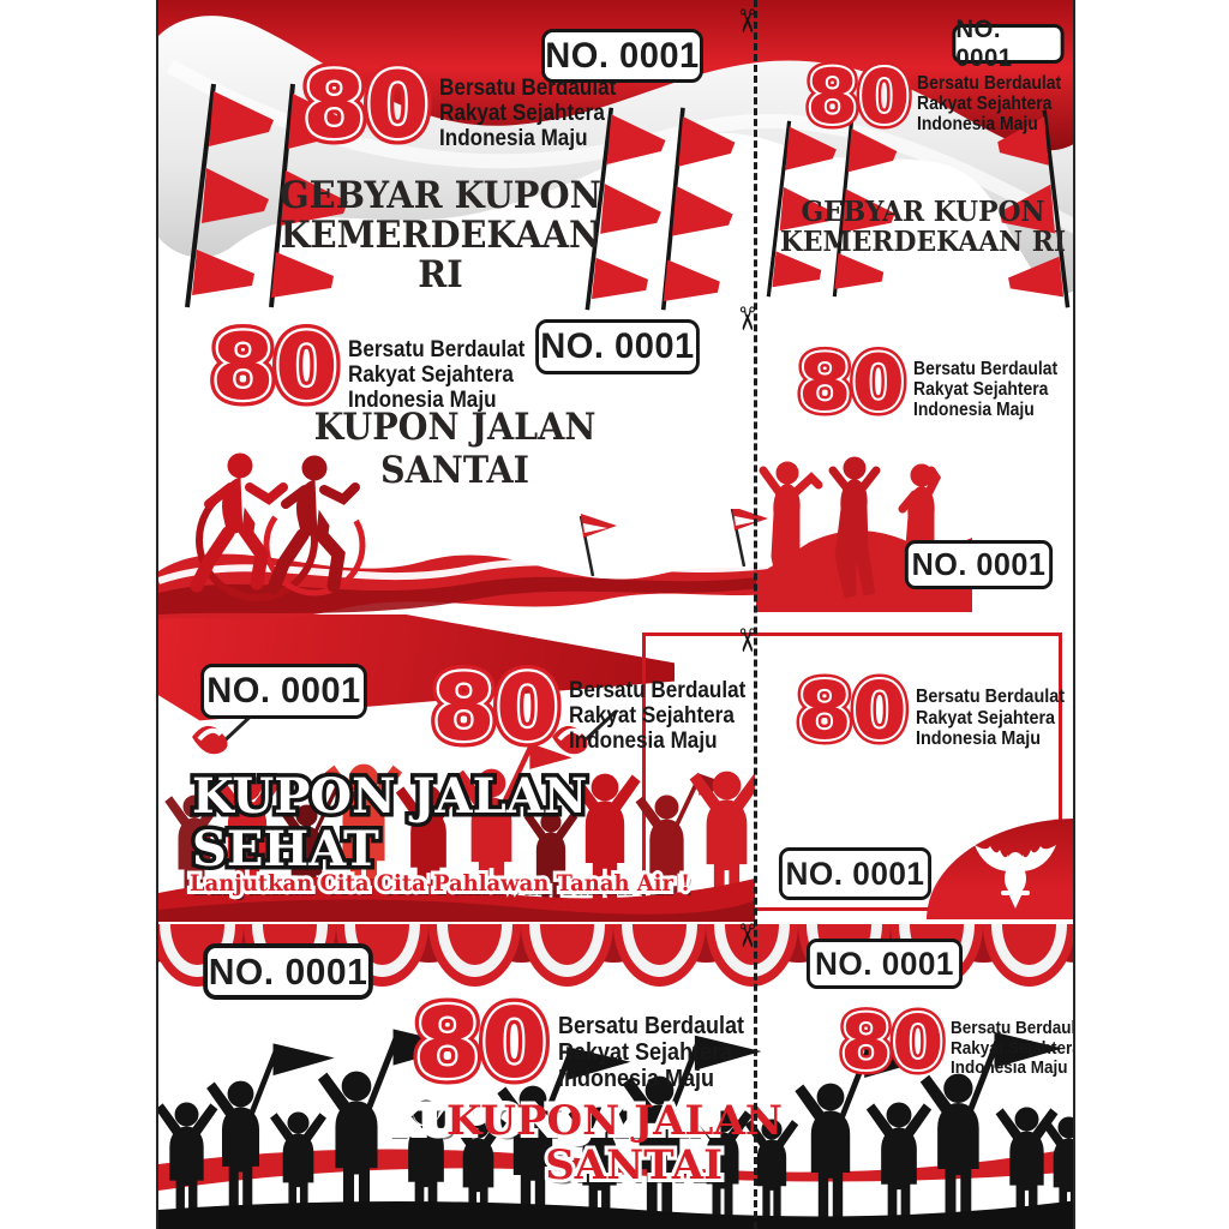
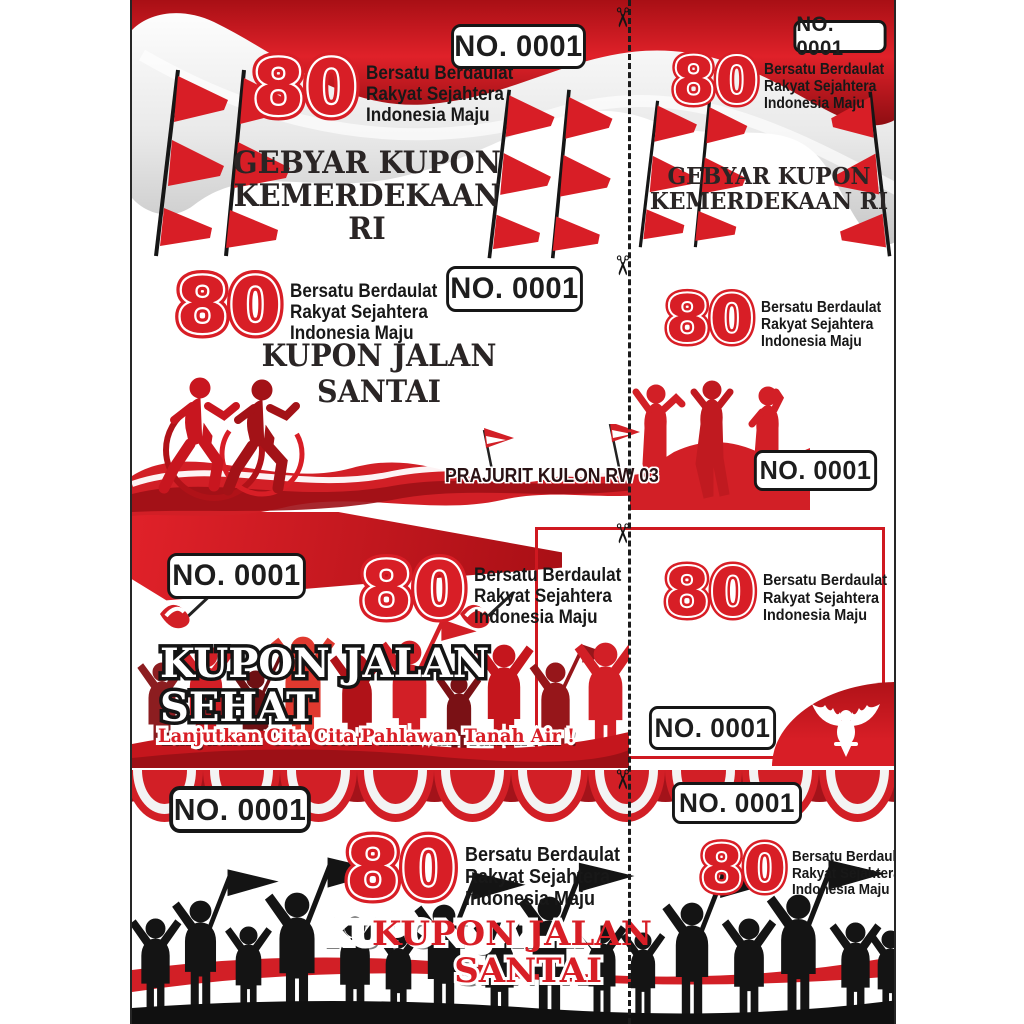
  80
  Bersatu Berdaulat
  Rakyat Sejahtera
  Indonesia Maju
  NO. 0001
  GEBYAR KUPON
  KEMERDEKAAN RI
  80
  Bersatu Berdaulat
  Rakyat Sejahtera
  Indonesia Maju
  NO. 0001
  GEBYAR KUPON
  KEMERDEKAAN RI
  80
  Bersatu Berdaulat
  Rakyat Sejahtera
  Indonesia Maju
  NO. 0001
  KUPON JALAN SANTAI
+ PRAJURIT KULON RW 03
  80
  Bersatu Berdaulat
  Rakyat Sejahtera
  Indonesia Maju
  NO. 0001
  NO. 0001
  80
  Bersatu Berdaulat
  Rakyat Sejahtera
  Indonesia Maju
  KUPON JALAN
  SEHAT
  Lanjutkan Cita Cita Pahlawan Tanah Air !
  80
  Bersatu Berdaulat
  Rakyat Sejahtera
  Indonesia Maju
  NO. 0001
  NO. 0001
  NO. 0001
  80
  Bersatu Berdaulat
  Rakyat Sejahtera
  Indonesia Maju
  80
  Bersatu Berdau
  Rakyat Sejahter
  Indonesia Maju
  KUPON JALAN
  KUPON JALAN
  SANTAI
